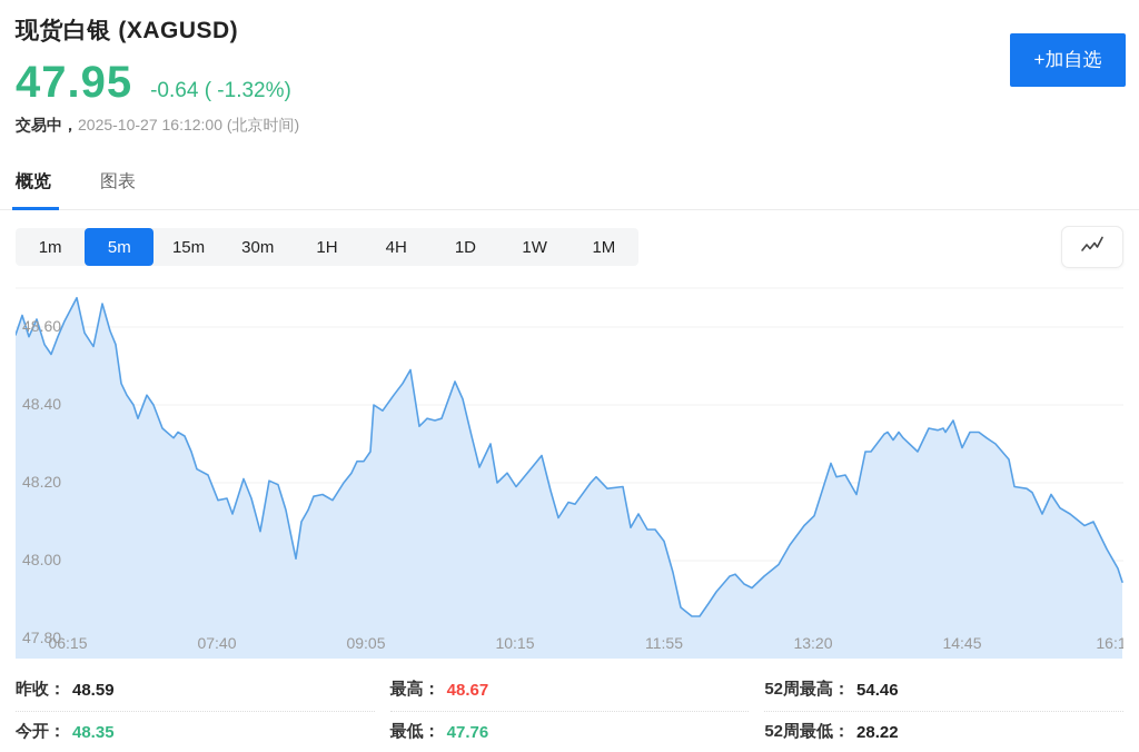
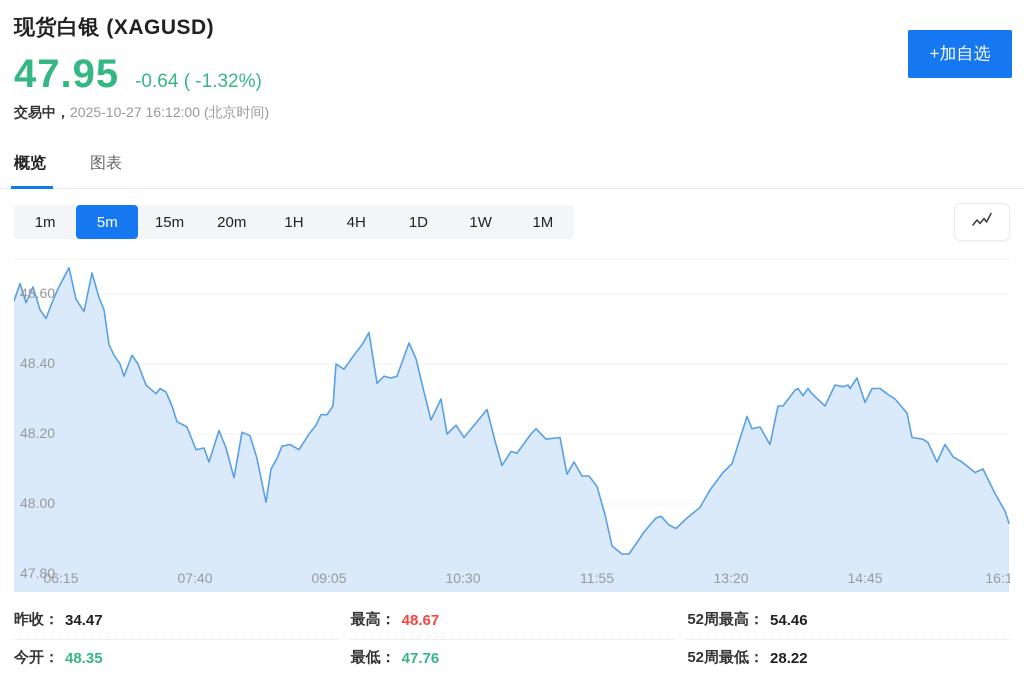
  现货白银 (XAGUSD)
  47.95
  -0.64 ( -1.32%)
  交易中，2025-10-27 16:12:00 (北京时间)
  +加自选
  概览
  图表
  1m
  5m
  15m
- 30m
+ 20m
  1H
  4H
  1D
  1W
  1M
  48.60
  48.40
  48.20
  48.00
  47.80
  06:15
  07:40
  09:05
- 10:15
+ 10:30
  11:55
  13:20
  14:45
  16:1
  昨收：
- 48.59
+ 34.47
  最高：
  48.67
  52周最高：
  54.46
  今开：
  48.35
  最低：
  47.76
  52周最低：
  28.22
